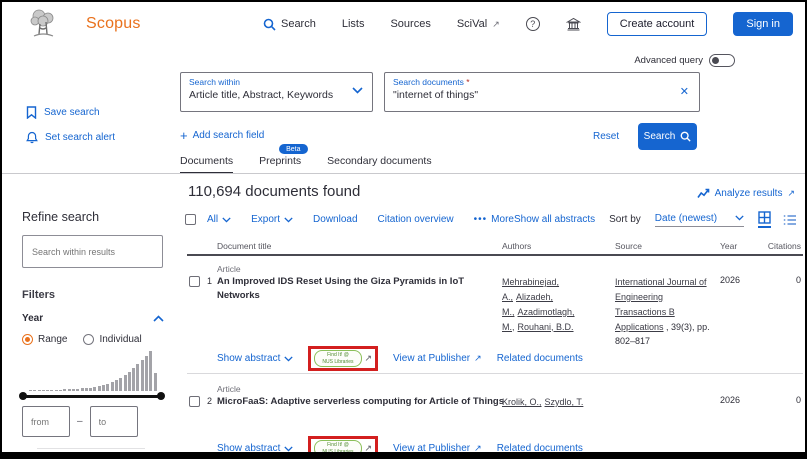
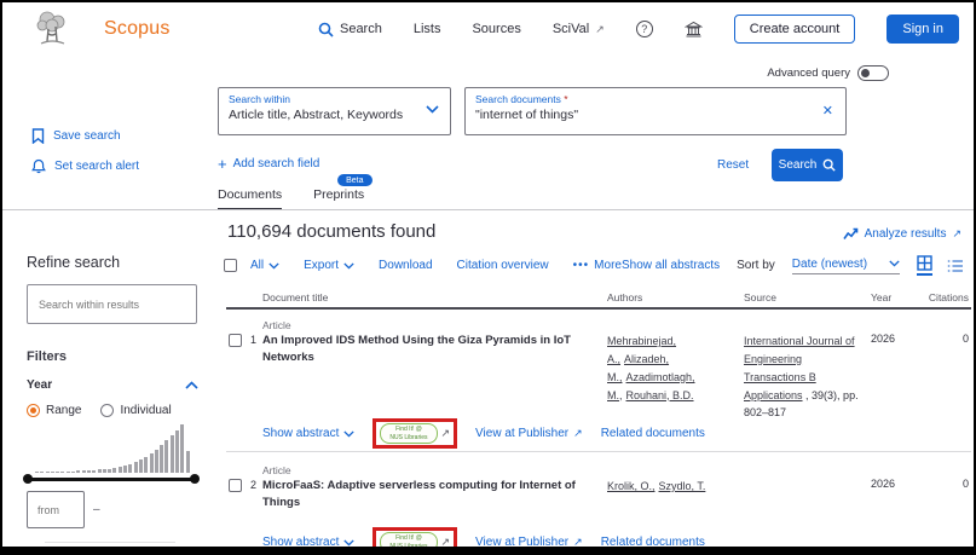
  Scopus
  Search
  Lists
  Sources
  SciVal
  ↗
  ?
  Create account
  Sign in
  Advanced query
  Search within
  Article title, Abstract, Keywords
  Search documents *
  "internet of things"
  ✕
  Save search
  Set search alert
  +
  Add search field
  Reset
  Search
  Documents
  Preprints
- Secondary documents
  110,694 documents found
  Analyze results
  ↗
  All
  Export
  Download
  Citation overview
  •••
  More
  Show all abstracts
  Sort by
  Date (newest)
  Document title
  Authors
  Source
  Year
  Citations
  Article
  1
- An Improved IDS Reset Using the Giza Pyramids in IoT Networks
+ An Improved IDS Method Using the Giza Pyramids in IoT Networks
  Mehrabinejad, A., Alizadeh, M., Azadimotlagh, M., Rouhani, B.D.
  International Journal of Engineering Transactions B Applications , 39(3), pp. 802–817
  2026
  0
  Show abstract
  ↗
  View at Publisher
  ↗
  Related documents
  Article
  2
- MicroFaaS: Adaptive serverless computing for Article of Things
+ MicroFaaS: Adaptive serverless computing for Internet of Things
  Krolik, O., Szydlo, T.
  2026
  0
  Show abstract
  ↗
  View at Publisher
  ↗
  Related documents
  Refine search
  Search within results
  Filters
  Year
  Range
  Individual
  from
  –
- to
